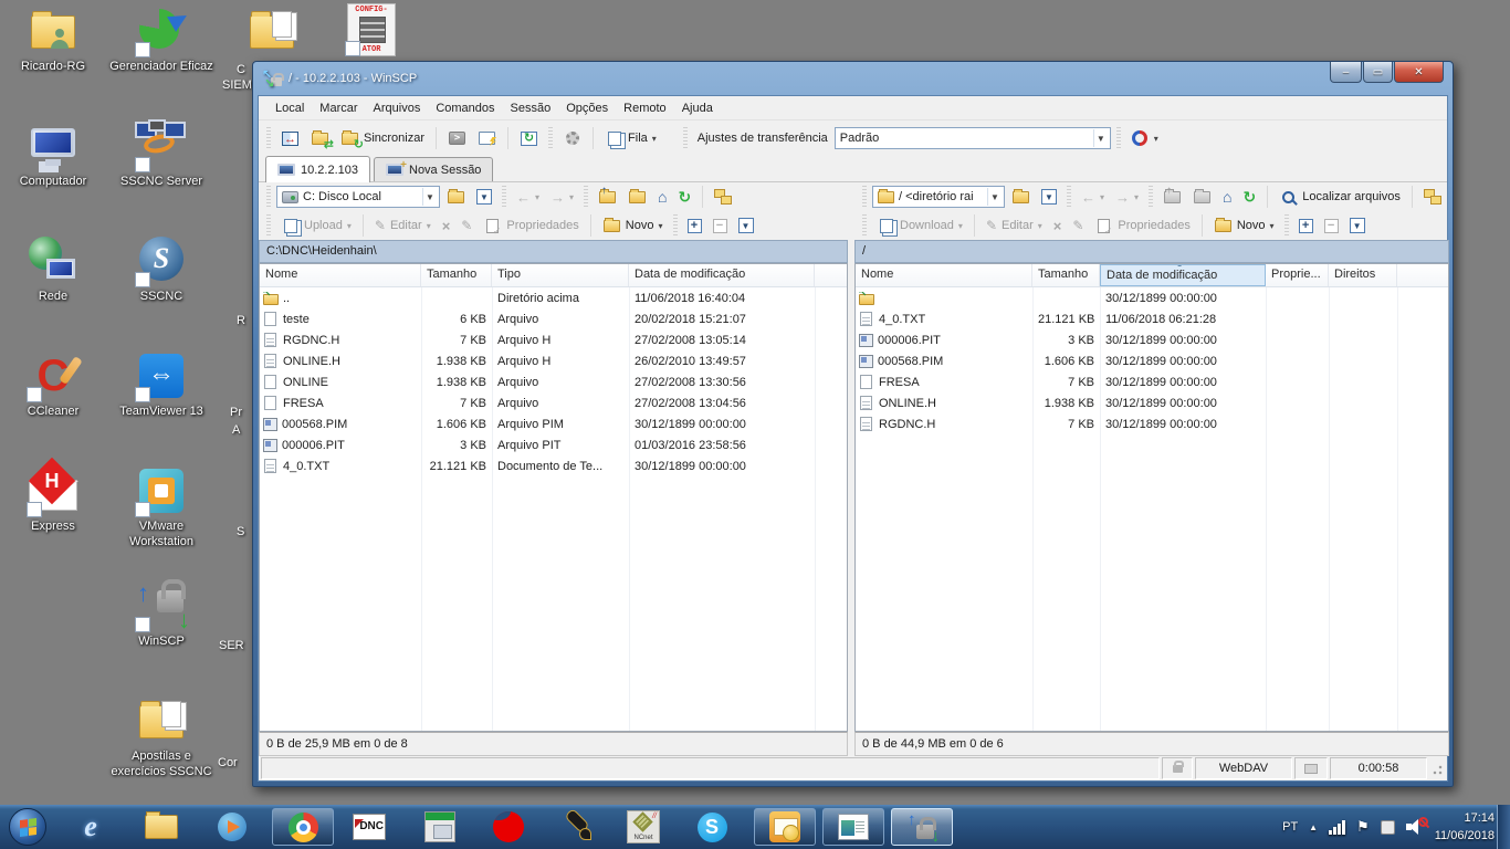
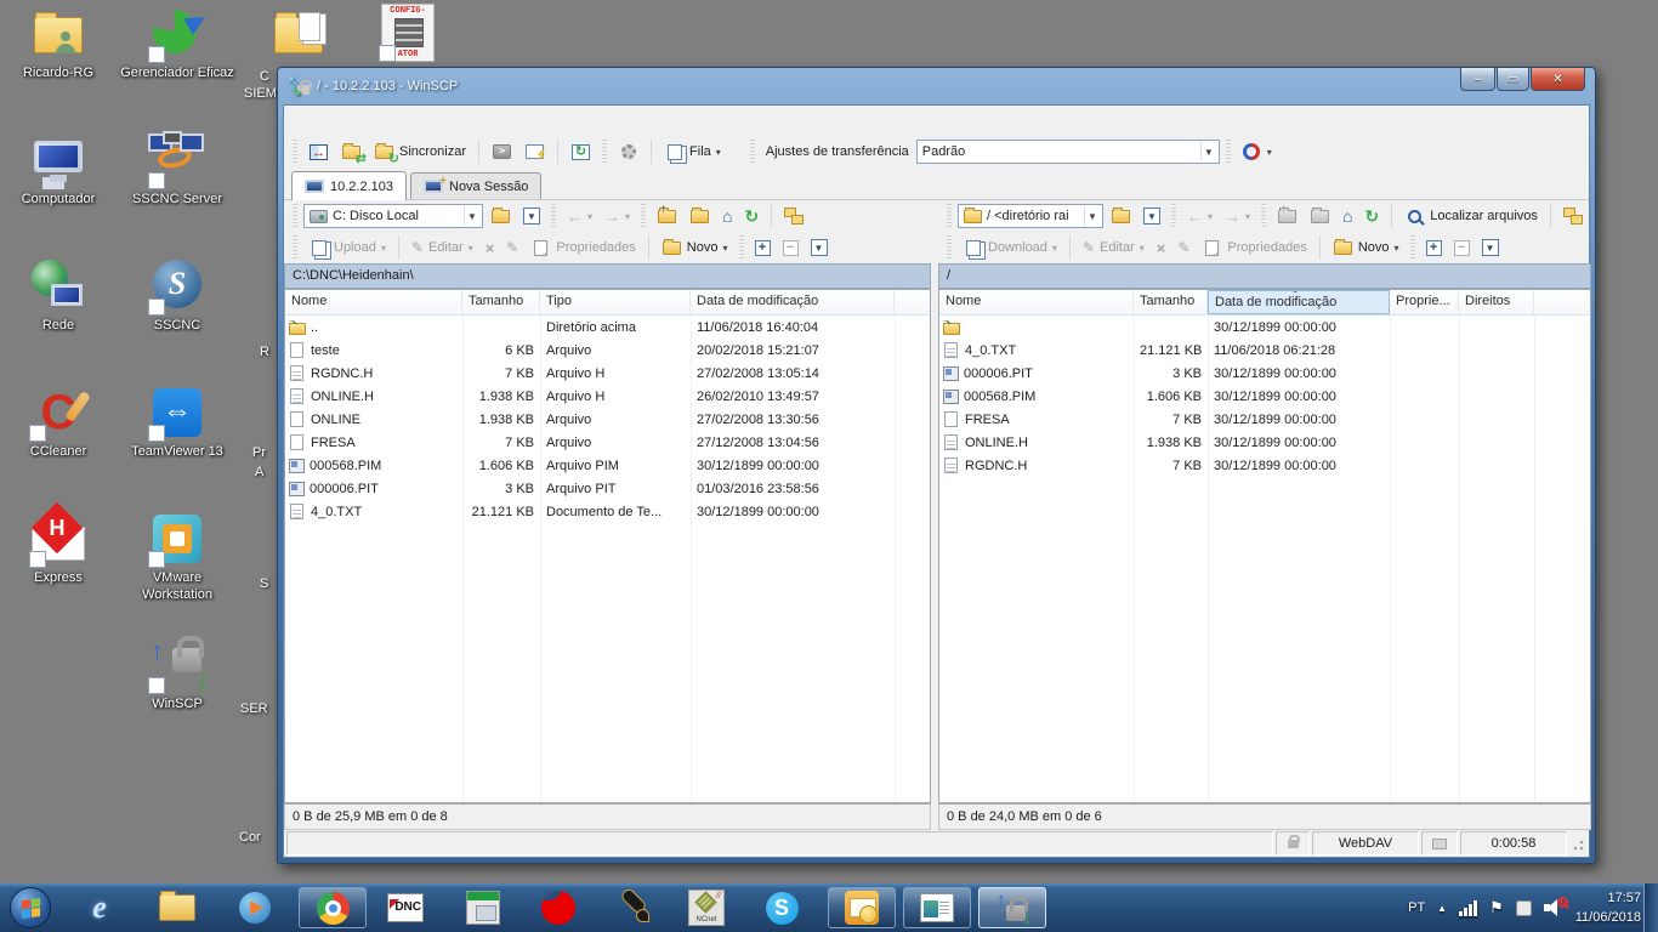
  Ricardo-RG
  Computador
  Rede
  C
  CCleaner
  Express
  Gerenciador Eficaz
  SSCNC Server
  S
  SSCNC
  ⇔
  TeamViewer 13
  VMware Workstation
  ↑
  ↓
  WinSCP
- Apostilas e exercícios SSCNC
  CONFIG-
  ATOR
  C
  SIEM
  R
  Pr
  A
  S
  SER
  Cor
  ↖
  ↘
  / - 10.2.2.103 - WinSCP
  –
  ▭
  ✕
- Local
- Marcar
- Arquivos
- Comandos
- Sessão
- Opções
- Remoto
- Ajuda
  ⇄
  ↻
  Sincronizar
  >
  ↻
  Fila
  ▾
  Ajustes de transferência
  Padrão
  ▼
  ▾
  10.2.2.103
  Nova Sessão
  C: Disco Local
  ▼
  ▼
  ←
  ▾
  →
  ▾
  ↑
  ⌂
  ↻
  Upload
  ▾
  ✎
  Editar
  ▾
  ×
  ✎
  Propriedades
  Novo
  ▾
  +
  −
  ▼
  C:\DNC\Heidenhain\
  Nome
  Tamanho
  Tipo
  Data de modificação
  ..
  Diretório acima
  11/06/2018 16:40:04
  teste
  6 KB
  Arquivo
  20/02/2018 15:21:07
  RGDNC.H
  7 KB
  Arquivo H
  27/02/2008 13:05:14
  ONLINE.H
  1.938 KB
  Arquivo H
  26/02/2010 13:49:57
  ONLINE
  1.938 KB
  Arquivo
  27/02/2008 13:30:56
  FRESA
  7 KB
  Arquivo
- 27/02/2008 13:04:56
+ 27/12/2008 13:04:56
  000568.PIM
  1.606 KB
  Arquivo PIM
  30/12/1899 00:00:00
  000006.PIT
  3 KB
  Arquivo PIT
  01/03/2016 23:58:56
  4_0.TXT
  21.121 KB
  Documento de Te...
  30/12/1899 00:00:00
  0 B de 25,9 MB em 0 de 8
  / <diretório rai
  ▼
  ▼
  ←
  ▾
  →
  ▾
  ↑
  ⌂
  ↻
  Localizar arquivos
  Download
  ▾
  ✎
  Editar
  ▾
  ×
  ✎
  Propriedades
  Novo
  ▾
  +
  −
  ▼
  /
  Nome
  Tamanho
  Data de modificação
  Proprie...
  Direitos
  30/12/1899 00:00:00
  4_0.TXT
  21.121 KB
  11/06/2018 06:21:28
  000006.PIT
  3 KB
  30/12/1899 00:00:00
  000568.PIM
  1.606 KB
  30/12/1899 00:00:00
  FRESA
  7 KB
  30/12/1899 00:00:00
  ONLINE.H
  1.938 KB
  30/12/1899 00:00:00
  RGDNC.H
  7 KB
  30/12/1899 00:00:00
- 0 B de 44,9 MB em 0 de 6
+ 0 B de 24,0 MB em 0 de 6
  WebDAV
  0:00:58
  e
  DNC
  S
  ↑
  ↓
  PT
  ▲
  ⚑
- 17:14
+ 17:57
  11/06/2018
